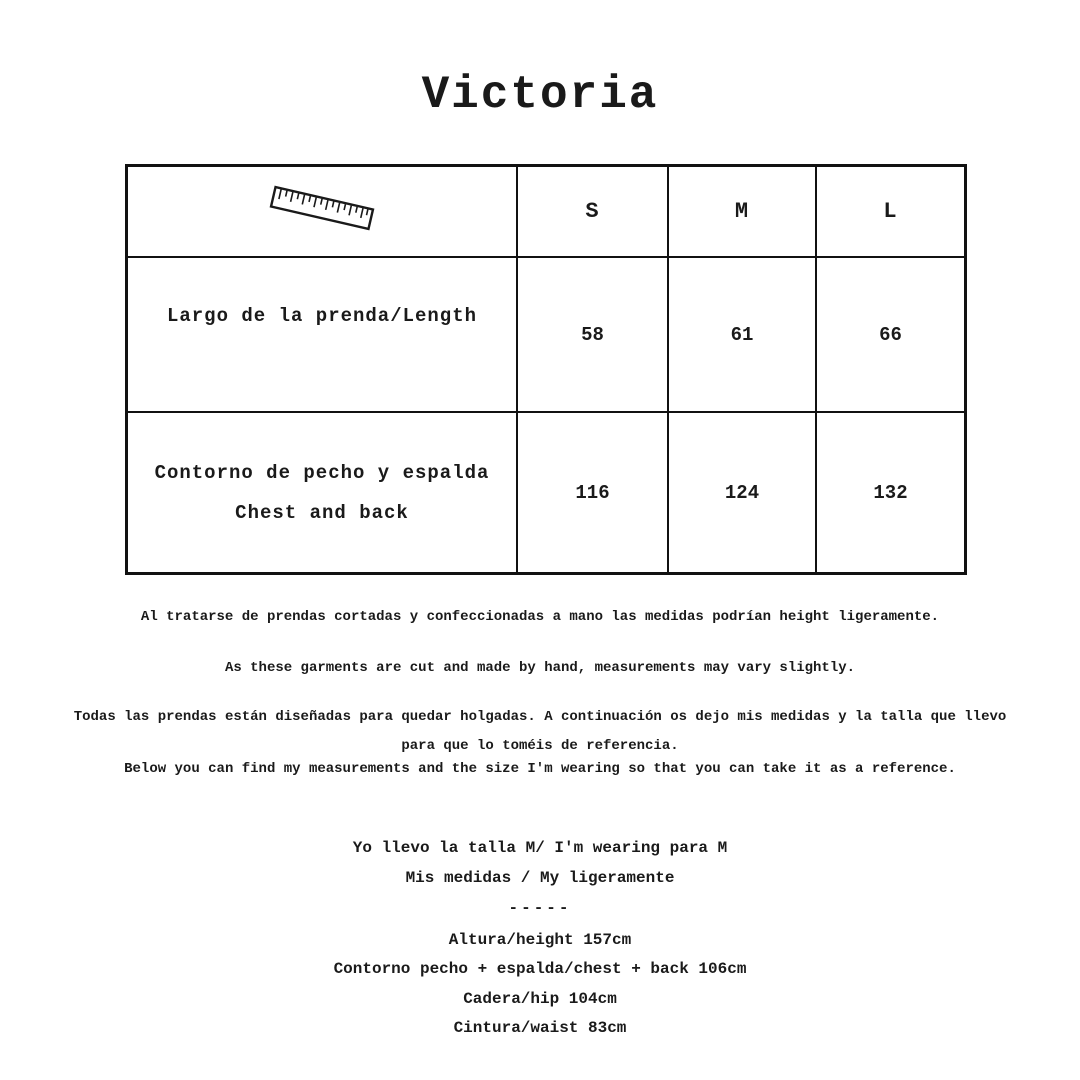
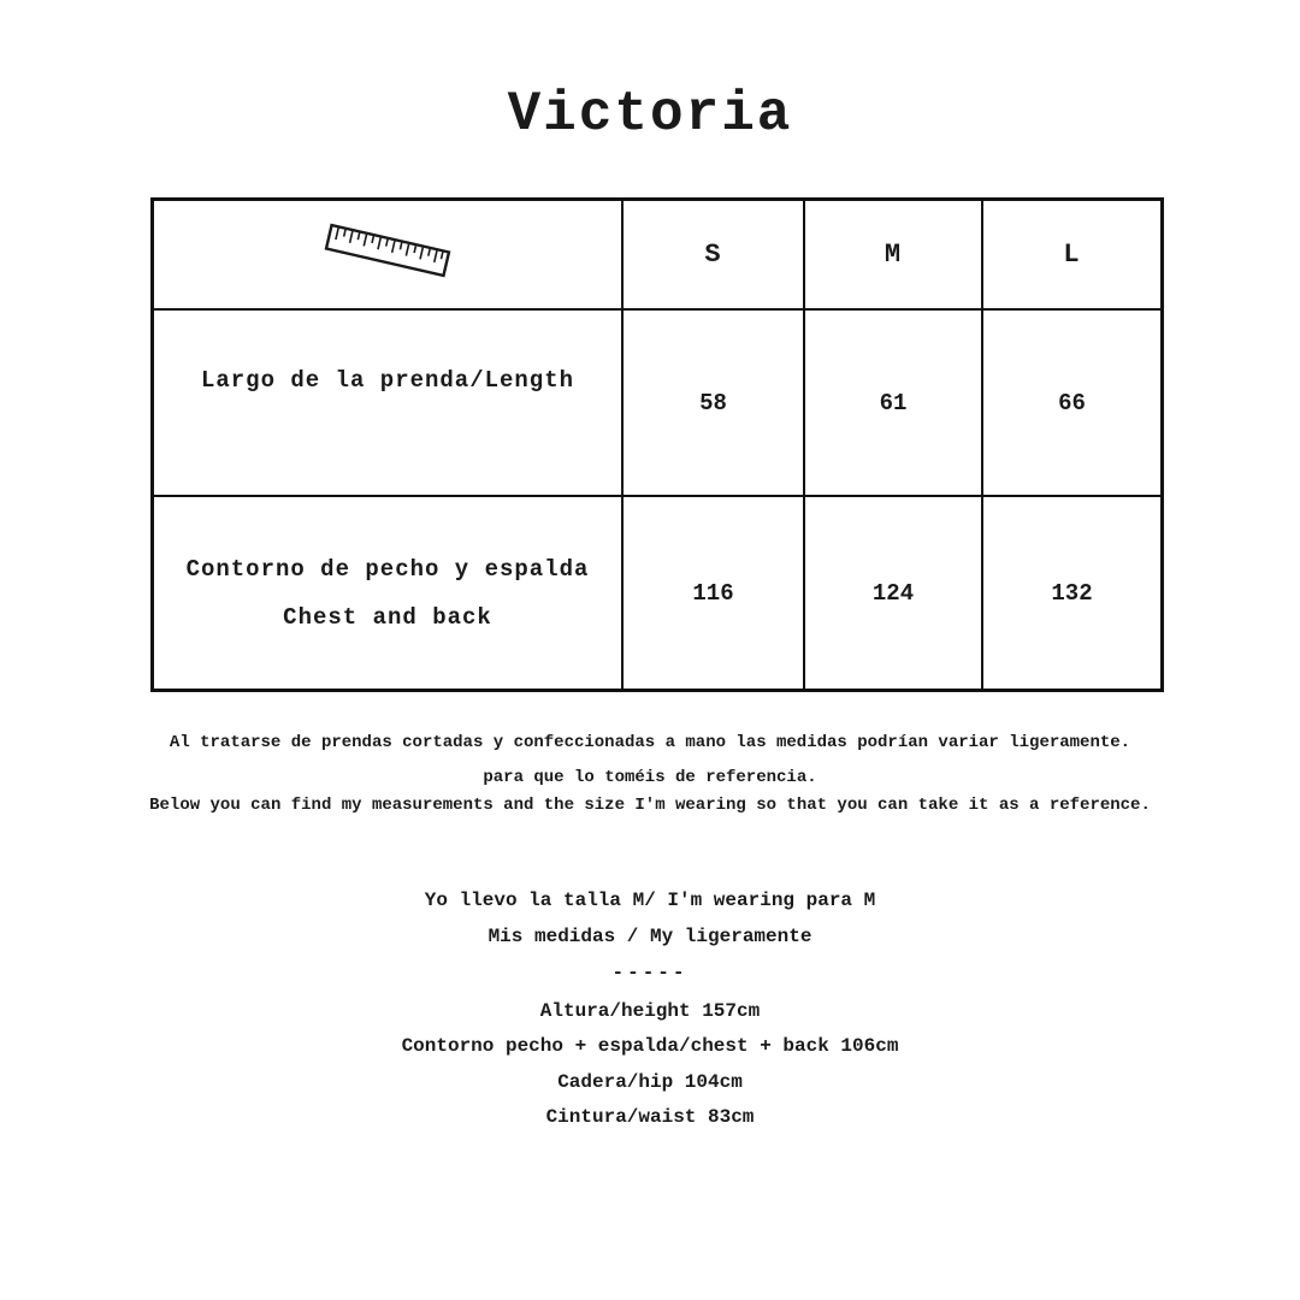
  Victoria
  	S	M	L
  Largo de la prenda/Length	58	61	66
  Contorno de pecho y espalda Chest and back	116	124	132
- Al tratarse de prendas cortadas y confeccionadas a mano las medidas podrían height ligeramente.
+ Al tratarse de prendas cortadas y confeccionadas a mano las medidas podrían variar ligeramente.
- As these garments are cut and made by hand, measurements may vary slightly.
- Todas las prendas están diseñadas para quedar holgadas. A continuación os dejo mis medidas y la talla que llevo
  para que lo toméis de referencia.
  Below you can find my measurements and the size I'm wearing so that you can take it as a reference.
  Yo llevo la talla M/ I'm wearing para M
  Mis medidas / My ligeramente
  -----
  Altura/height 157cm
  Contorno pecho + espalda/chest + back 106cm
  Cadera/hip 104cm
  Cintura/waist 83cm
